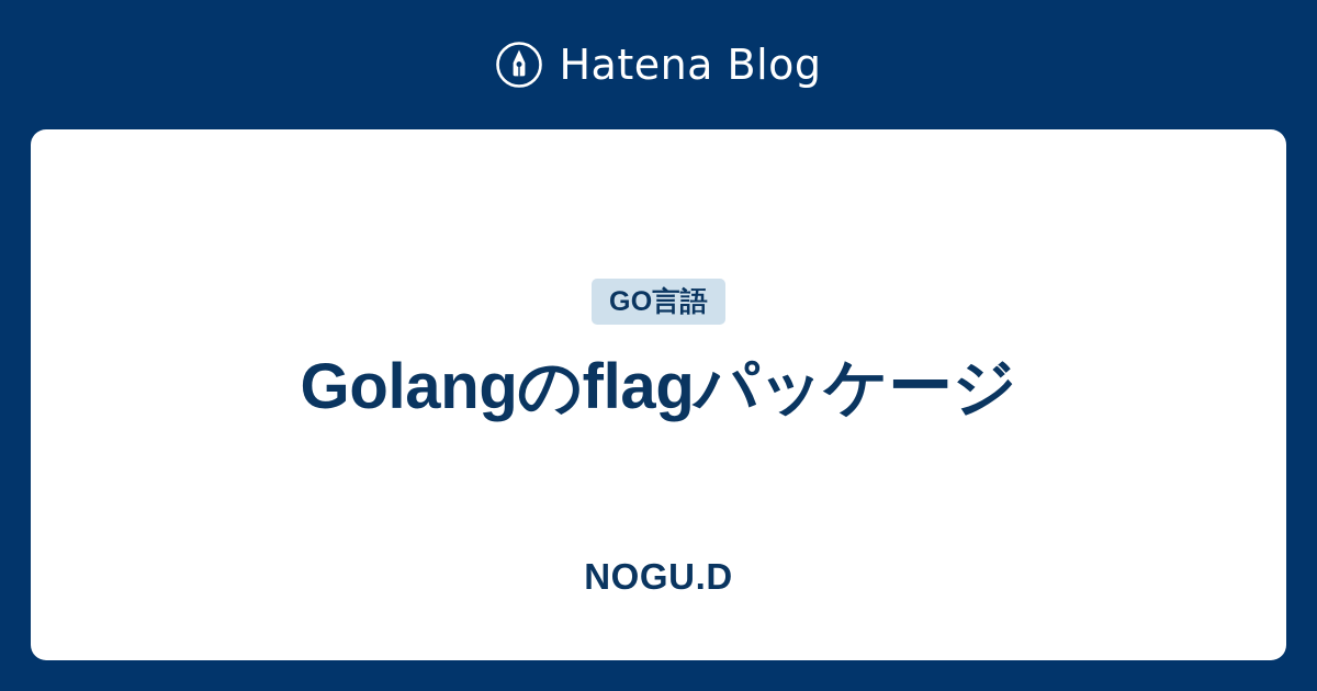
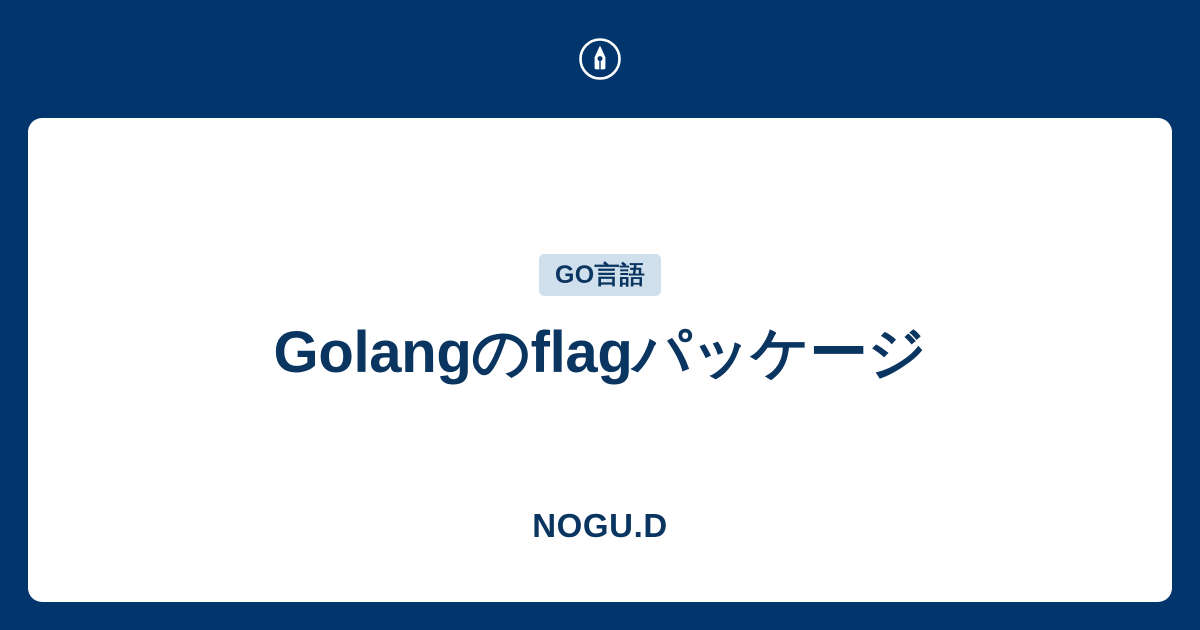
- Hatena Blog
  GO言語
  Golangのflagパッケージ
  NOGU.D
